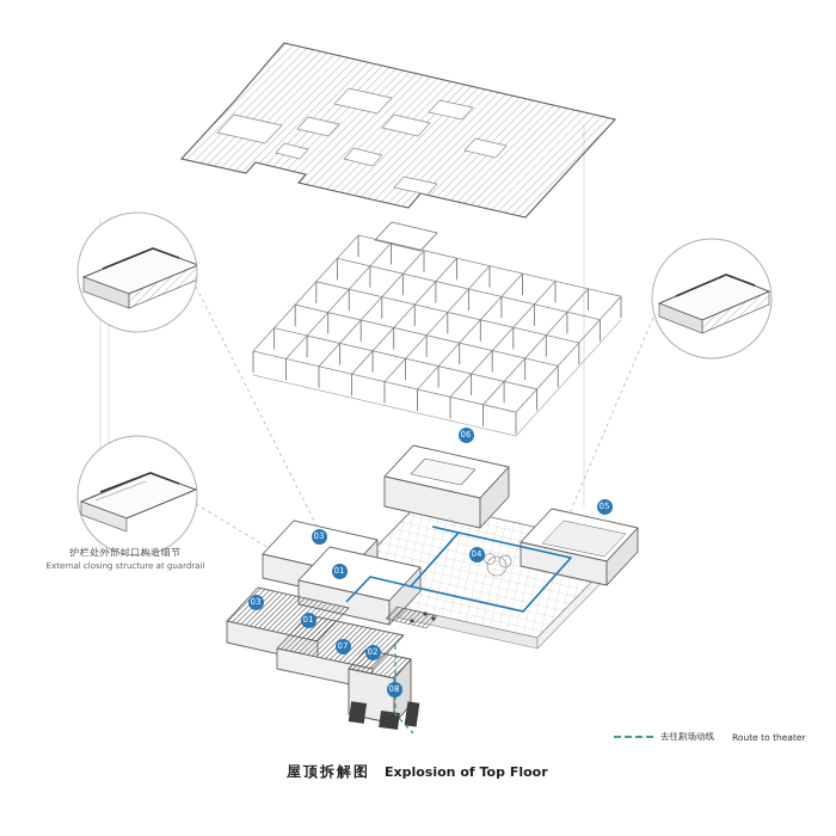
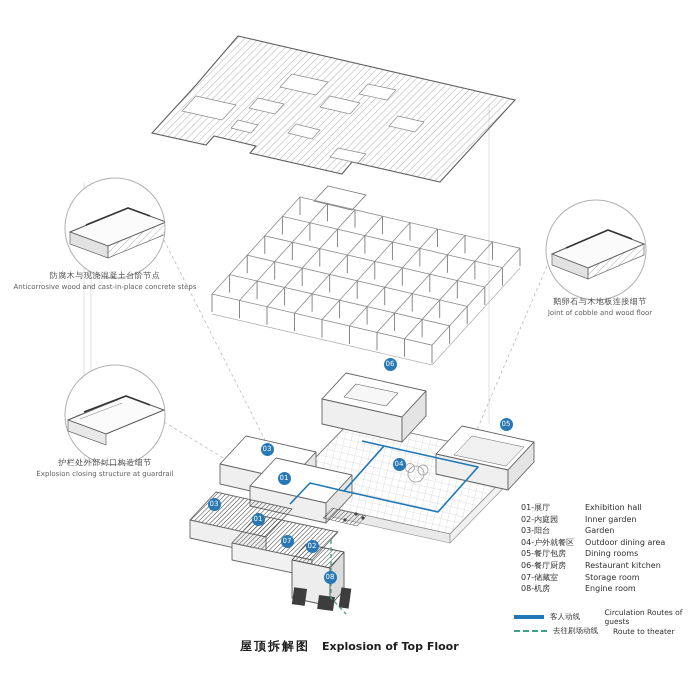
  06
  05
  03
  01
  04
  03
  01
  07
  02
  08
+ 防腐木与现浇混凝土台阶节点
+ Anticorrosive wood and cast-in-place concrete steps
+ 鹅卵石与木地板连接细节
+ Joint of cobble and wood floor
  护栏处外部封口构造细节
- External closing structure at guardrail
+ Explosion closing structure at guardrail
+ 01-展厅
+ Exhibition hall
+ 02-内庭园
+ Inner garden
+ 03-阳台
+ Garden
+ 04-户外就餐区
+ Outdoor dining area
+ 05-餐厅包房
+ Dining rooms
+ 06-餐厅厨房
+ Restaurant kitchen
+ 07-储藏室
+ Storage room
+ 08-机房
+ Engine room
+ 客人动线
+ Circulation Routes of guests
  去往剧场动线
  Route to theater
  屋顶拆解图
  Explosion of Top Floor
